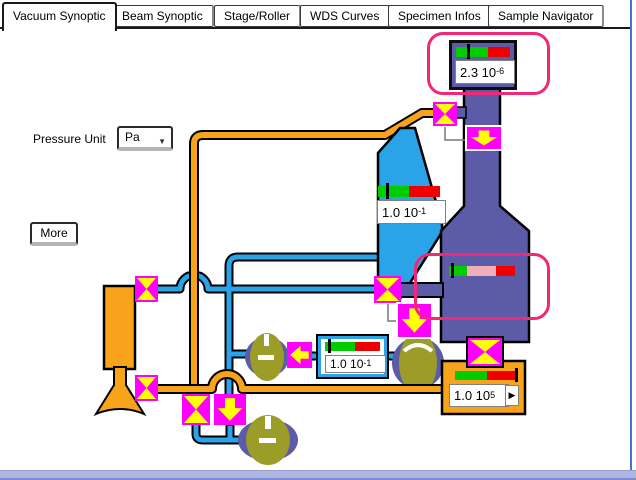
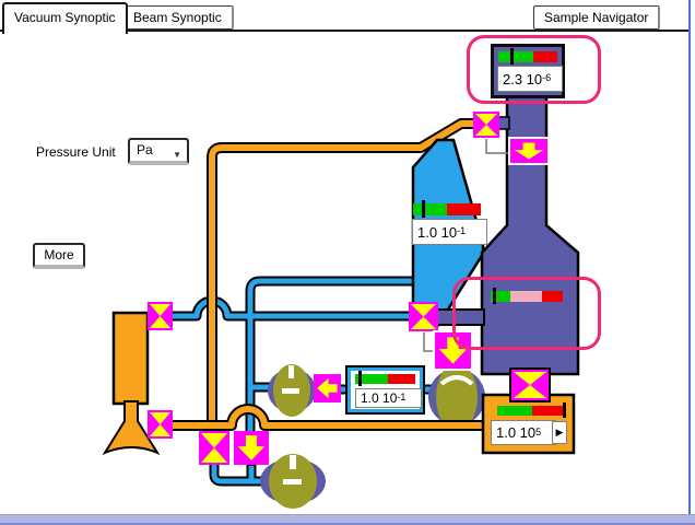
  Vacuum Synoptic
  Beam Synoptic
- Stage/Roller
- WDS Curves
- Specimen Infos
  Sample Navigator
  Pressure Unit
  Pa
  ▼
  More
  2.3 10
  -6
  1.0 10
  -1
  1.0 10
  -1
  1.0 10
  5
  ▶
